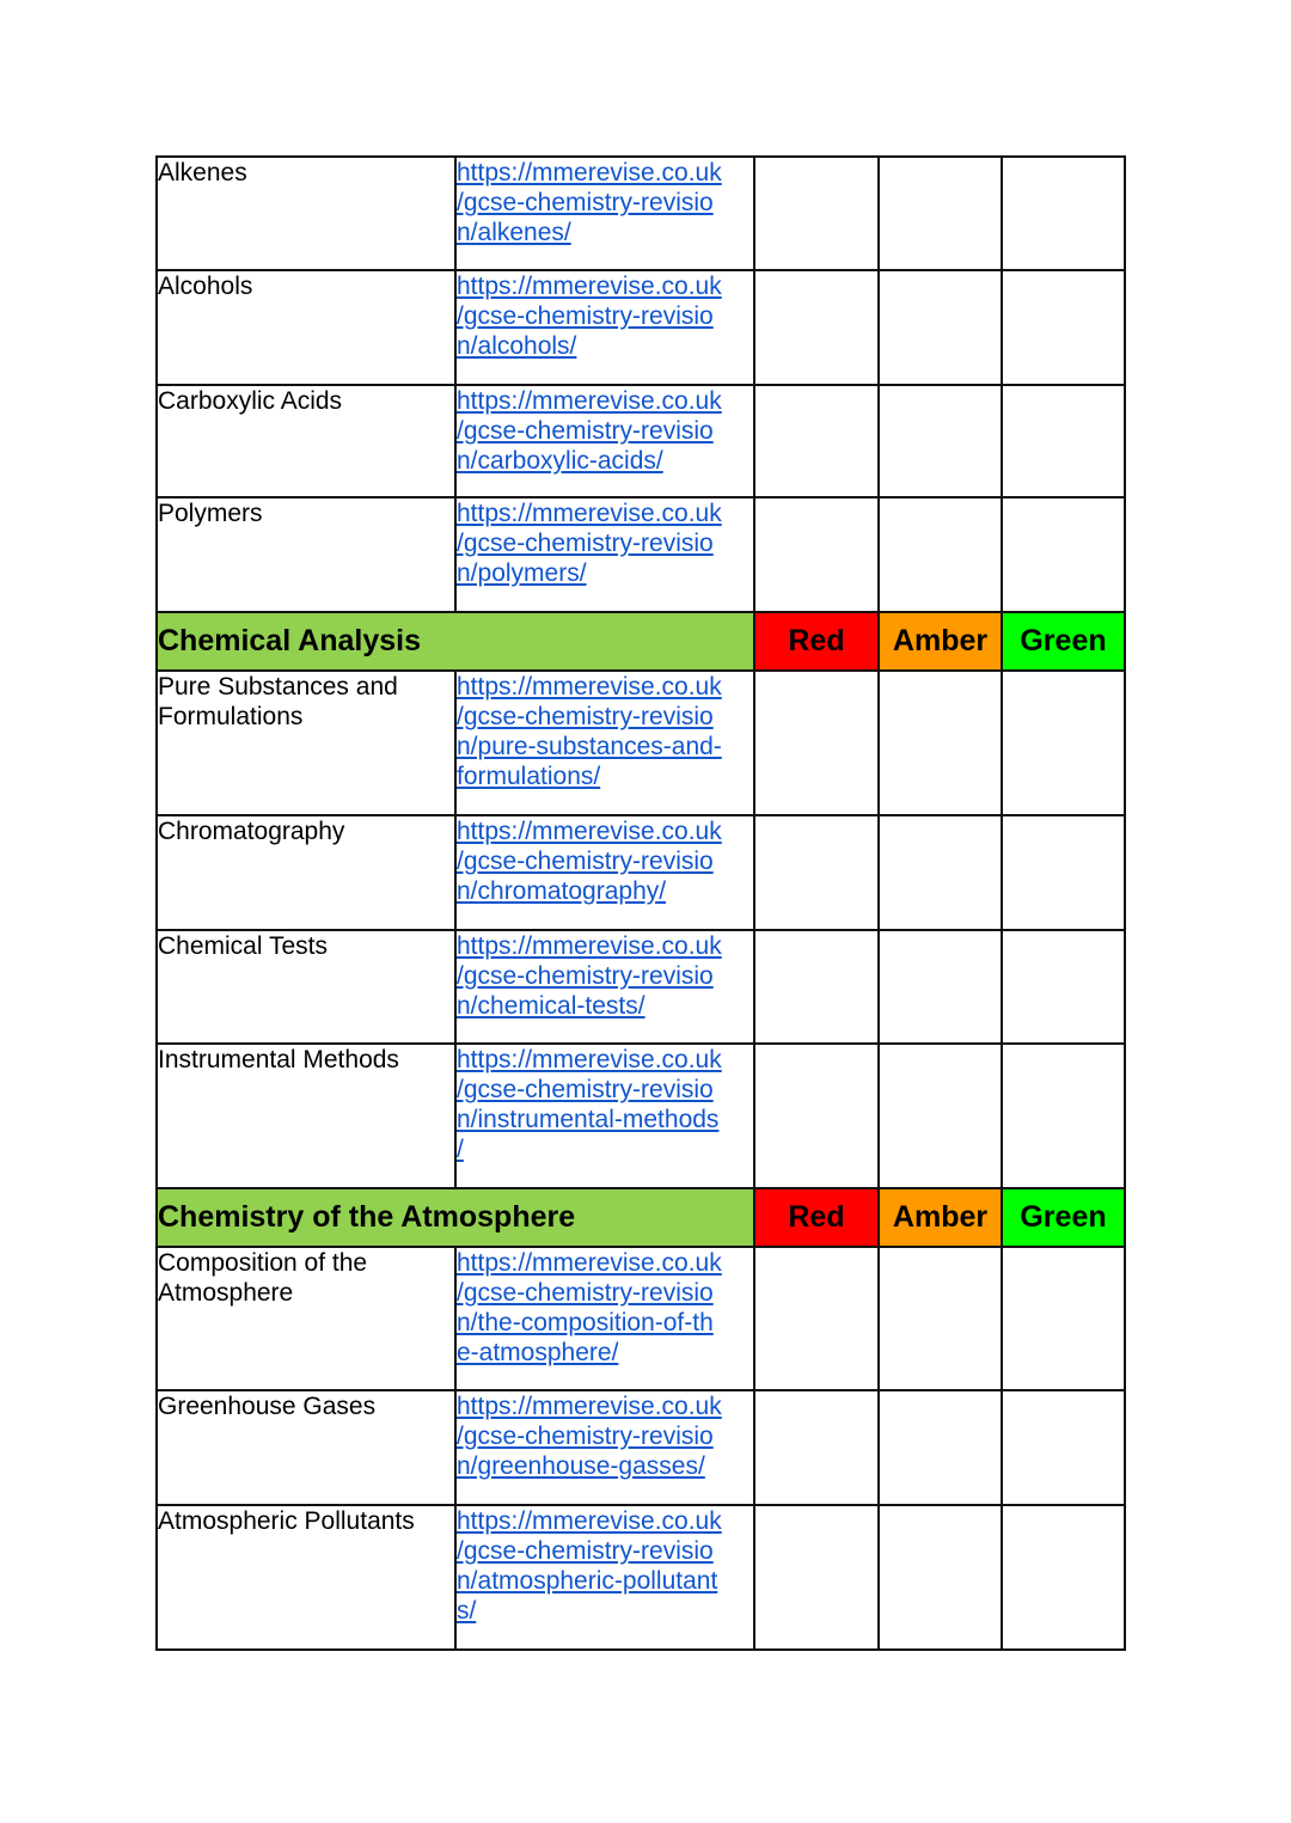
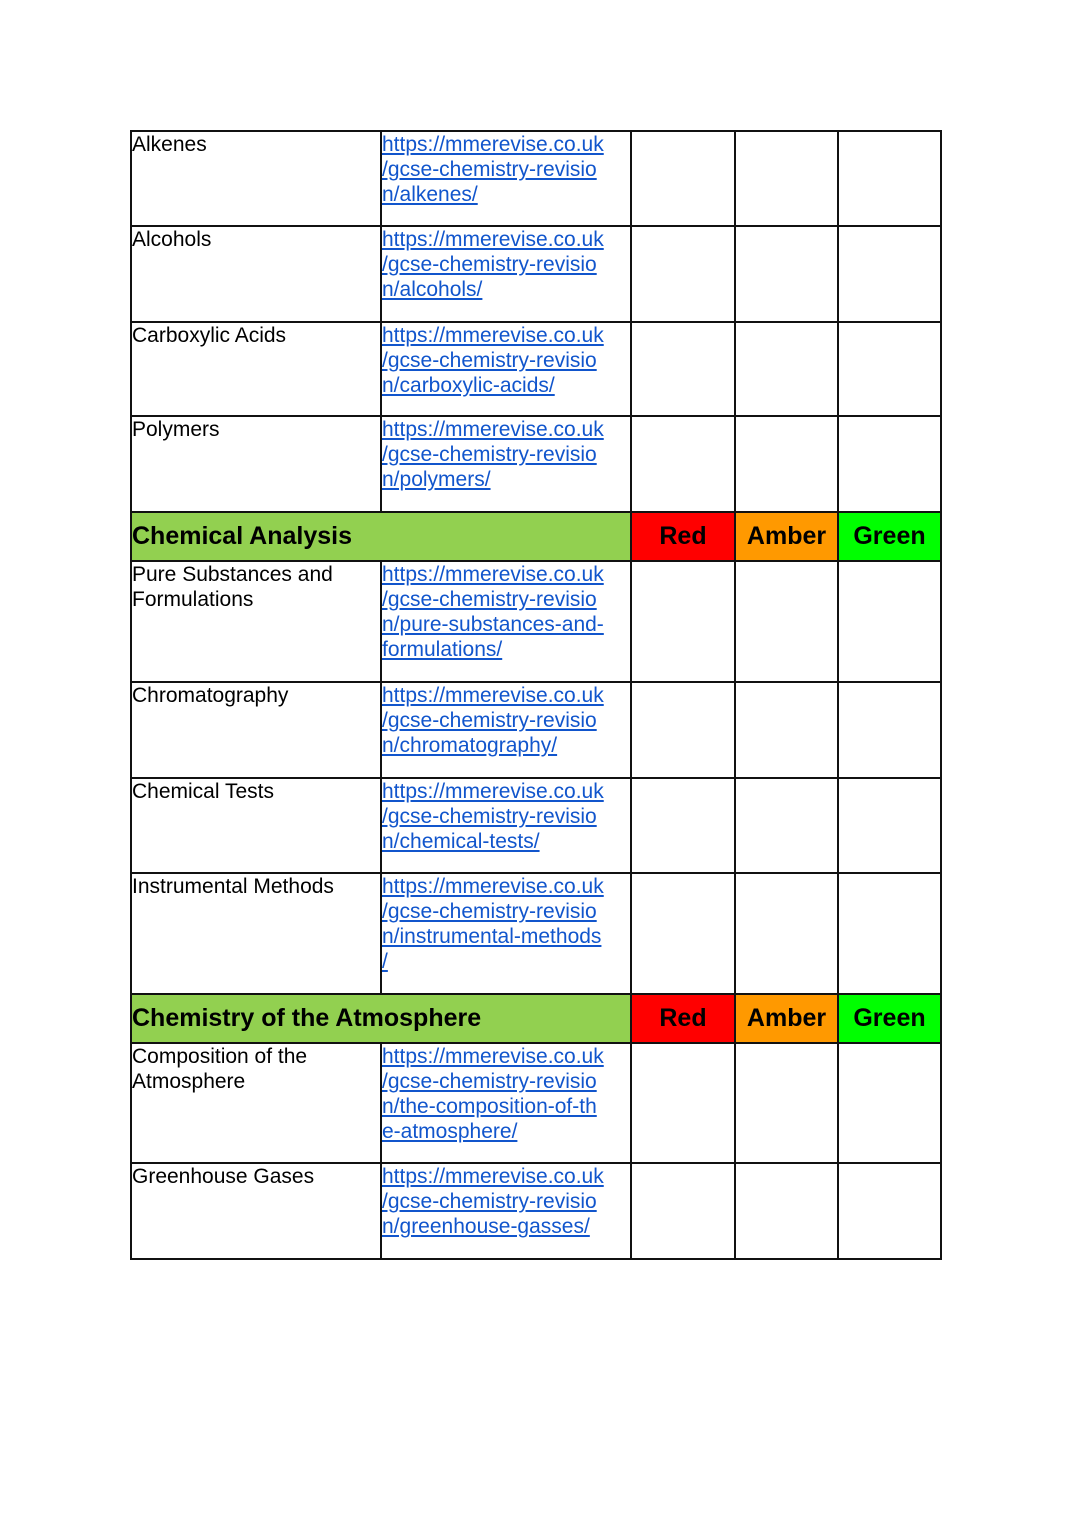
  Alkenes	https://mmerevise.co.uk/gcse-chemistry-revision/alkenes/
  Alcohols	https://mmerevise.co.uk/gcse-chemistry-revision/alcohols/
  Carboxylic Acids	https://mmerevise.co.uk/gcse-chemistry-revision/carboxylic-acids/
  Polymers	https://mmerevise.co.uk/gcse-chemistry-revision/polymers/
  Chemical Analysis	Red	Amber	Green
  Pure Substances and Formulations	https://mmerevise.co.uk/gcse-chemistry-revision/pure-substances-and-formulations/
  Chromatography	https://mmerevise.co.uk/gcse-chemistry-revision/chromatography/
  Chemical Tests	https://mmerevise.co.uk/gcse-chemistry-revision/chemical-tests/
  Instrumental Methods	https://mmerevise.co.uk/gcse-chemistry-revision/instrumental-methods/
  Chemistry of the Atmosphere	Red	Amber	Green
  Composition of the Atmosphere	https://mmerevise.co.uk/gcse-chemistry-revision/the-composition-of-the-atmosphere/
  Greenhouse Gases	https://mmerevise.co.uk/gcse-chemistry-revision/greenhouse-gasses/
- Atmospheric Pollutants	https://mmerevise.co.uk/gcse-chemistry-revision/atmospheric-pollutants/
